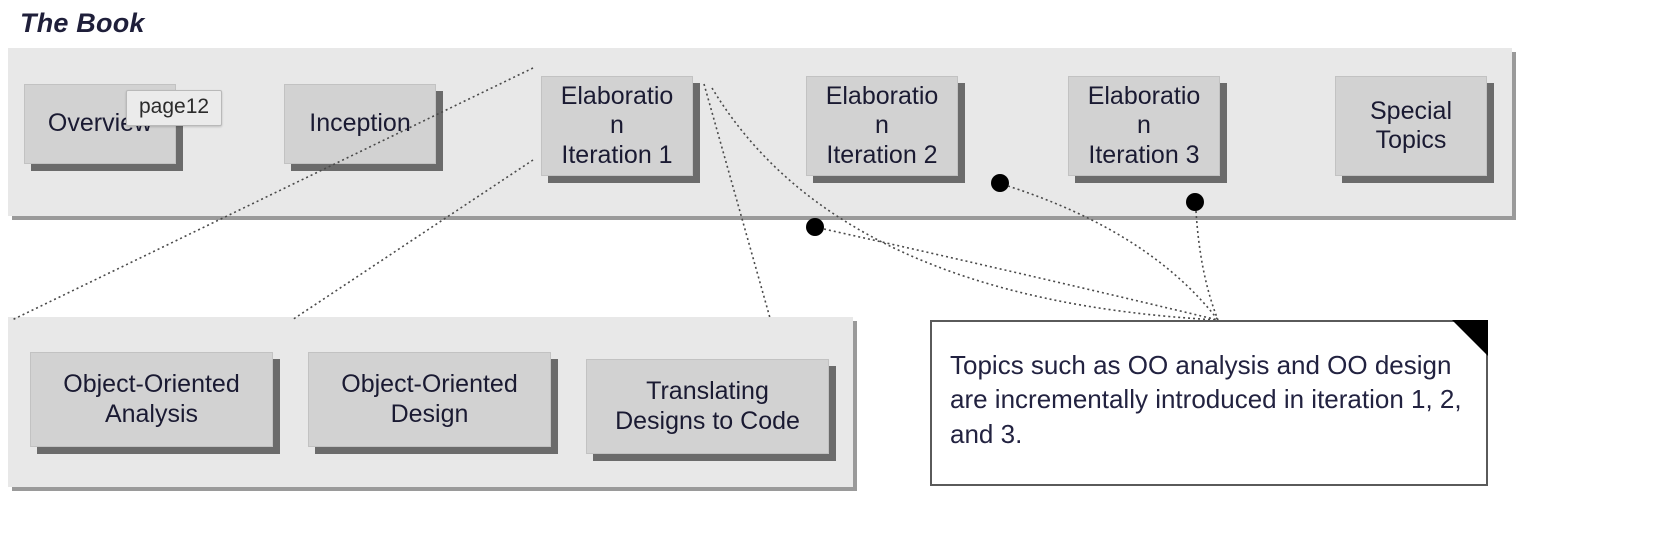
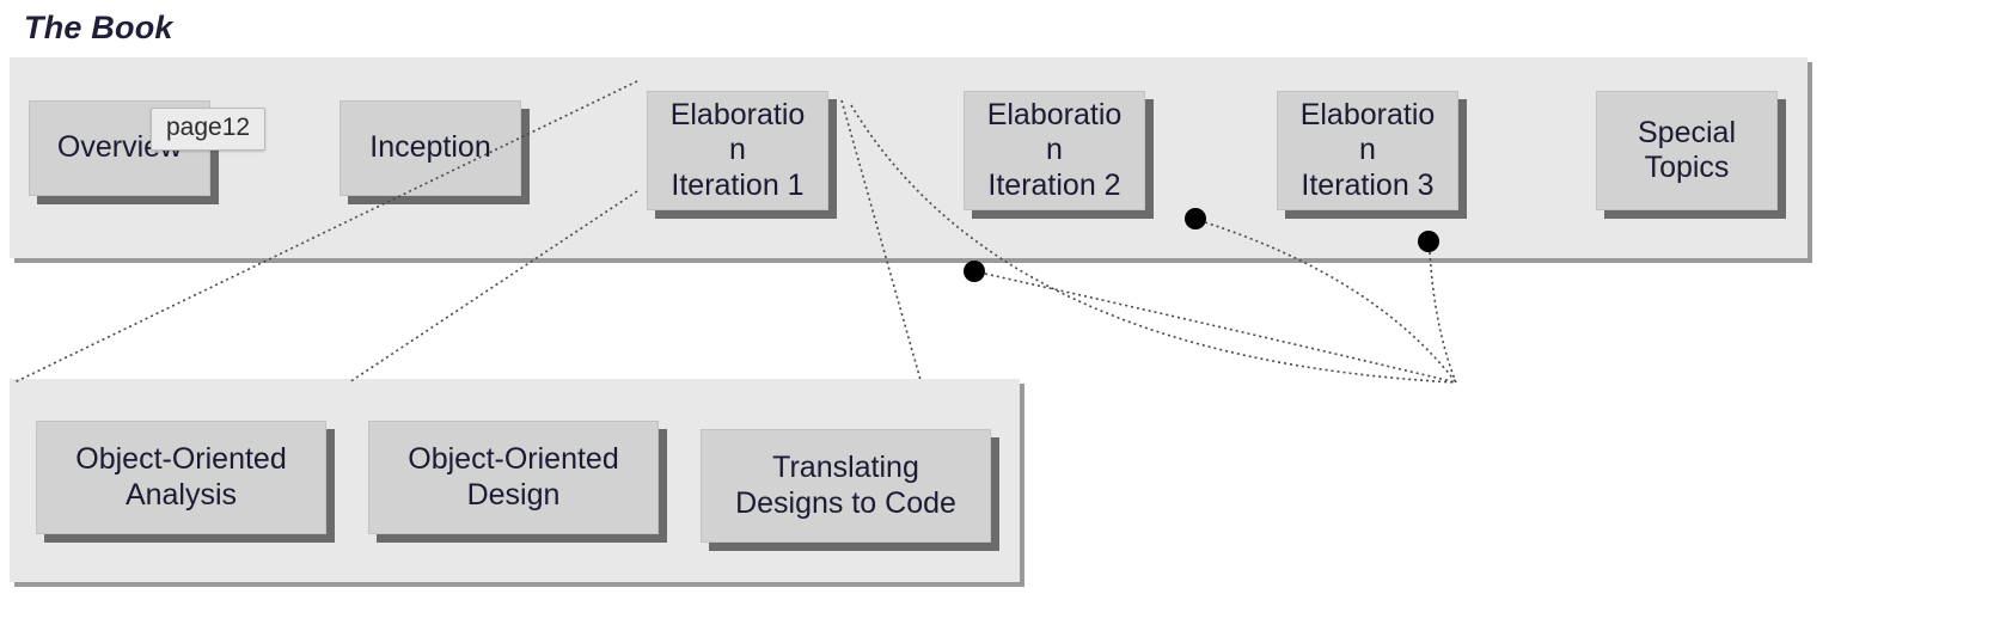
  The Book
  Overvi
  Inception
  Elaboratio
  n
  Iteration 1
  Elaboratio
  n
  Iteration 2
  Elaboratio
  n
  Iteration 3
  Special
  Topics
  page12
  Object-Oriented
  Analysis
  Object-Oriented
  Design
  Translating
  Designs to Code
- Topics such as OO analysis and OO design are incrementally introduced in iteration 1, 2, and 3.
